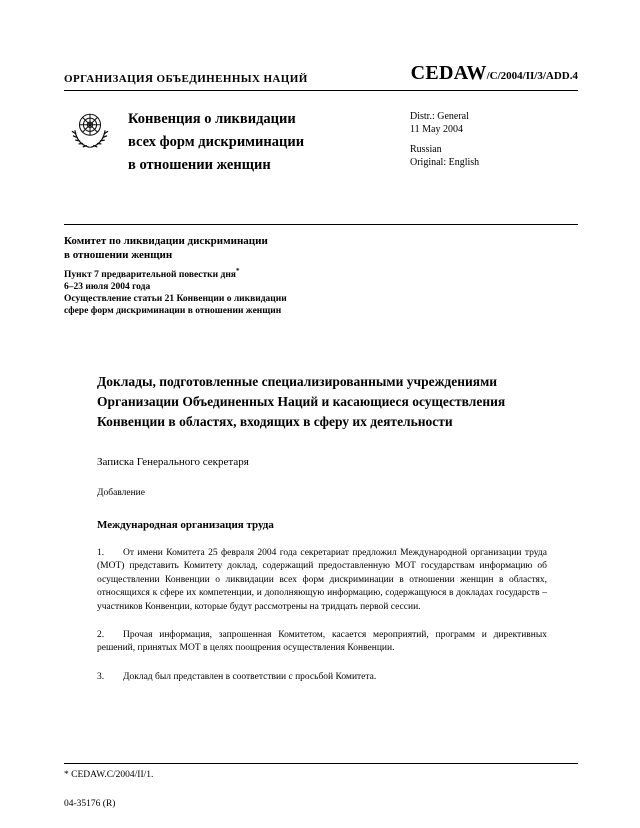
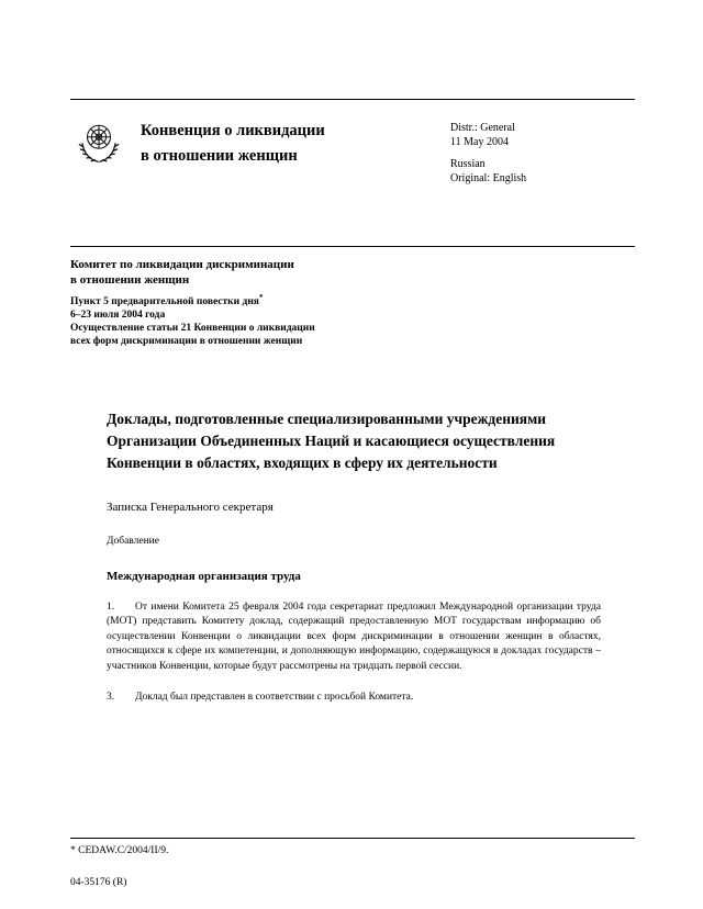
- ОРГАНИЗАЦИЯ ОБЪЕДИНЕННЫХ НАЦИЙ
- CEDAW/C/2004/II/3/ADD.4
  Конвенция о ликвидации
- всех форм дискриминации
  в отношении женщин
  Distr.: General
  11 May 2004
  Russian
  Original: English
  Комитет по ликвидации дискриминации
  в отношении женщин
- Пункт 7 предварительной повестки дня*
+ Пункт 5 предварительной повестки дня*
  6–23 июля 2004 года
  Осуществление статьи 21 Конвенции о ликвидации
- сфере форм дискриминации в отношении женщин
+ всех форм дискриминации в отношении женщин
  Доклады, подготовленные специализированными учреждениями Организации Объединенных Наций и касающиеся осуществления Конвенции в областях, входящих в сферу их деятельности
  Записка Генерального секретаря
  Добавление
  Международная организация труда
  1. От имени Комитета 25 февраля 2004 года секретариат предложил Международной организации труда (МОТ) представить Комитету доклад, содержащий предоставленную МОТ государствам информацию об осуществлении Конвенции о ликвидации всех форм дискриминации в отношении женщин в областях, относящихся к сфере их компетенции, и дополняющую информацию, содержащуюся в докладах государств – участников Конвенции, которые будут рассмотрены на тридцать первой сессии.
- 2. Прочая информация, запрошенная Комитетом, касается мероприятий, программ и директивных решений, принятых МОТ в целях поощрения осуществления Конвенции.
  3. Доклад был представлен в соответствии с просьбой Комитета.
- * CEDAW.C/2004/II/1.
+ * CEDAW.C/2004/II/9.
  04-35176 (R)
